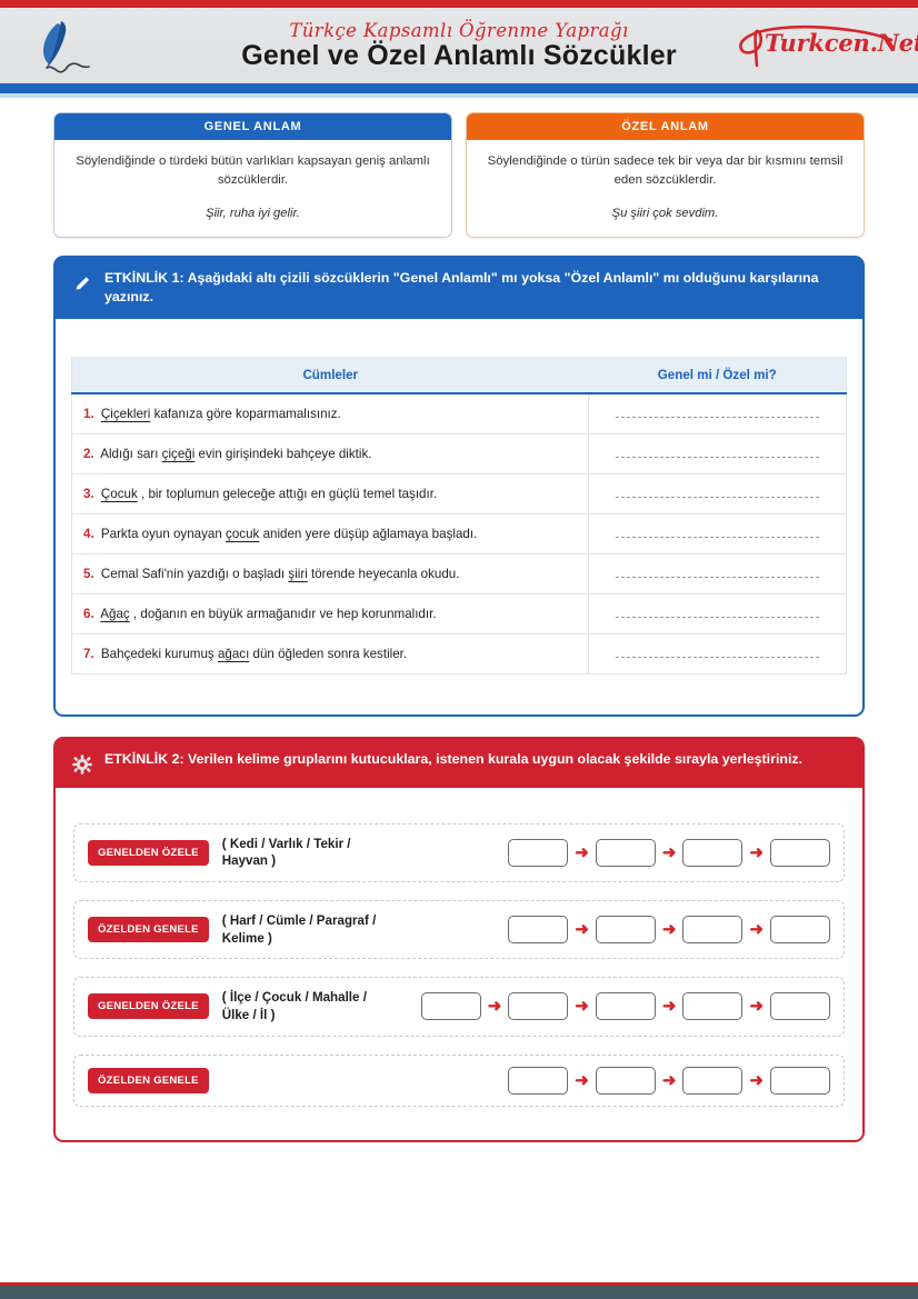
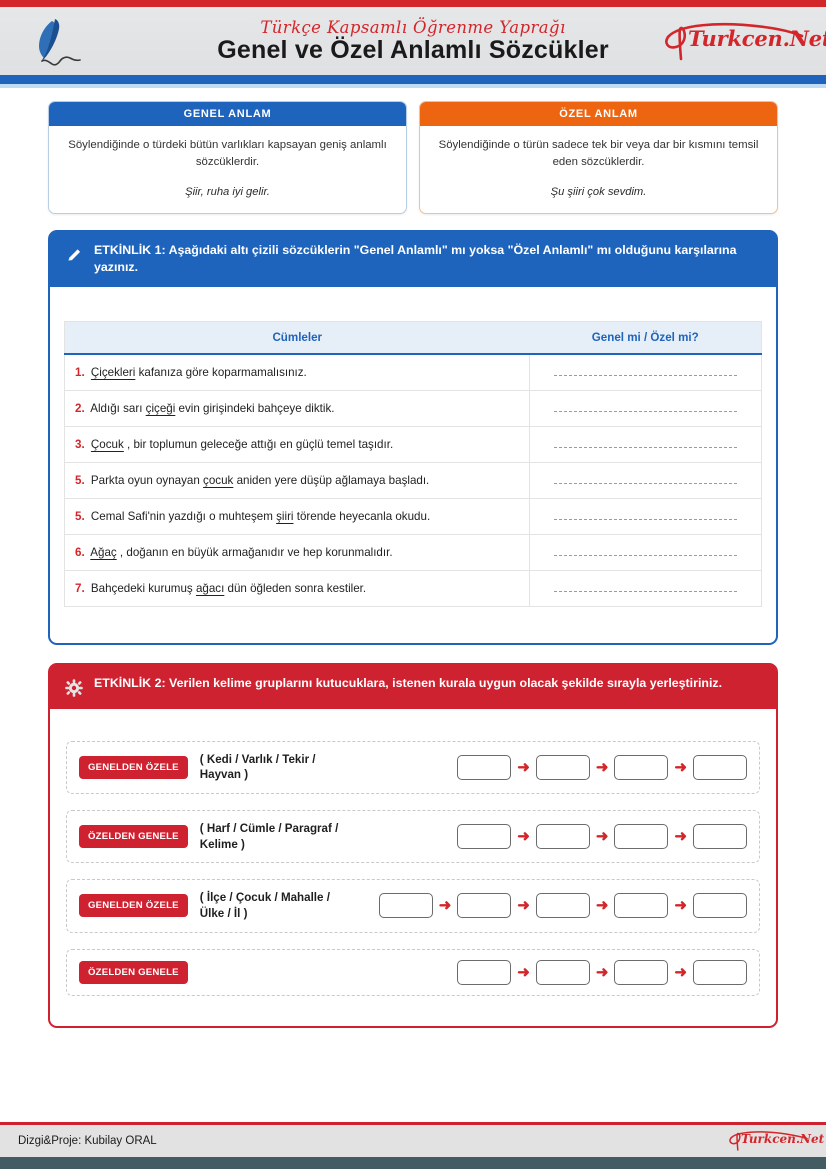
  Türkçe Kapsamlı Öğrenme Yaprağı
  Genel ve Özel Anlamlı Sözcükler
  Turkcen.Ne
  GENEL ANLAM
  Söylendiğinde o türdeki bütün varlıkları kapsayan geniş anlamlı sözcüklerdir.
  Şiir, ruha iyi gelir.
  ÖZEL ANLAM
  Söylendiğinde o türün sadece tek bir veya dar bir kısmını temsil eden sözcüklerdir.
  Şu şiiri çok sevdim.
  ETKİNLİK 1: Aşağıdaki altı çizili sözcüklerin "Genel Anlamlı" mı yoksa "Özel Anlamlı" mı olduğunu karşılarına yazınız.
  Cümleler	Genel mi / Özel mi?
  1. Çiçekleri kafanıza göre koparmamalısınız.
  2. Aldığı sarı çiçeği evin girişindeki bahçeye diktik.
  3. Çocuk , bir toplumun geleceğe attığı en güçlü temel taşıdır.
- 4. Parkta oyun oynayan çocuk aniden yere düşüp ağlamaya başladı.
+ 5. Parkta oyun oynayan çocuk aniden yere düşüp ağlamaya başladı.
- 5. Cemal Safi'nin yazdığı o başladı şiiri törende heyecanla okudu.
+ 5. Cemal Safi'nin yazdığı o muhteşem şiiri törende heyecanla okudu.
  6. Ağaç , doğanın en büyük armağanıdır ve hep korunmalıdır.
  7. Bahçedeki kurumuş ağacı dün öğleden sonra kestiler.
  ETKİNLİK 2: Verilen kelime gruplarını kutucuklara, istenen kurala uygun olacak şekilde sırayla yerleştiriniz.
  GENELDEN ÖZELE
  ( Kedi / Varlık / Tekir / Hayvan )
  ➜
  ➜
  ➜
  ÖZELDEN GENELE
  ( Harf / Cümle / Paragraf / Kelime )
  ➜
  ➜
  ➜
  GENELDEN ÖZELE
  ( İlçe / Çocuk / Mahalle / Ülke / İl )
  ➜
  ➜
  ➜
  ➜
  ÖZELDEN GENELE
  ➜
  ➜
  ➜
+ Dizgi&Proje: Kubilay ORAL
+ Turkcen.Net
